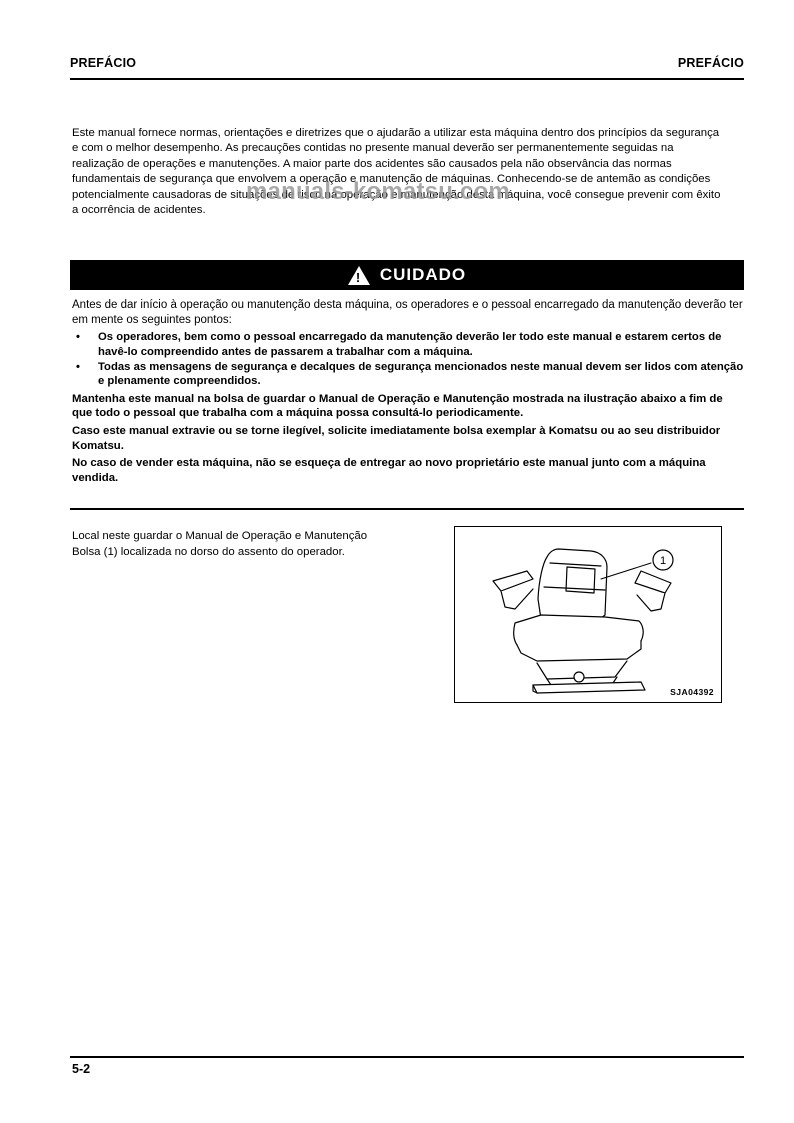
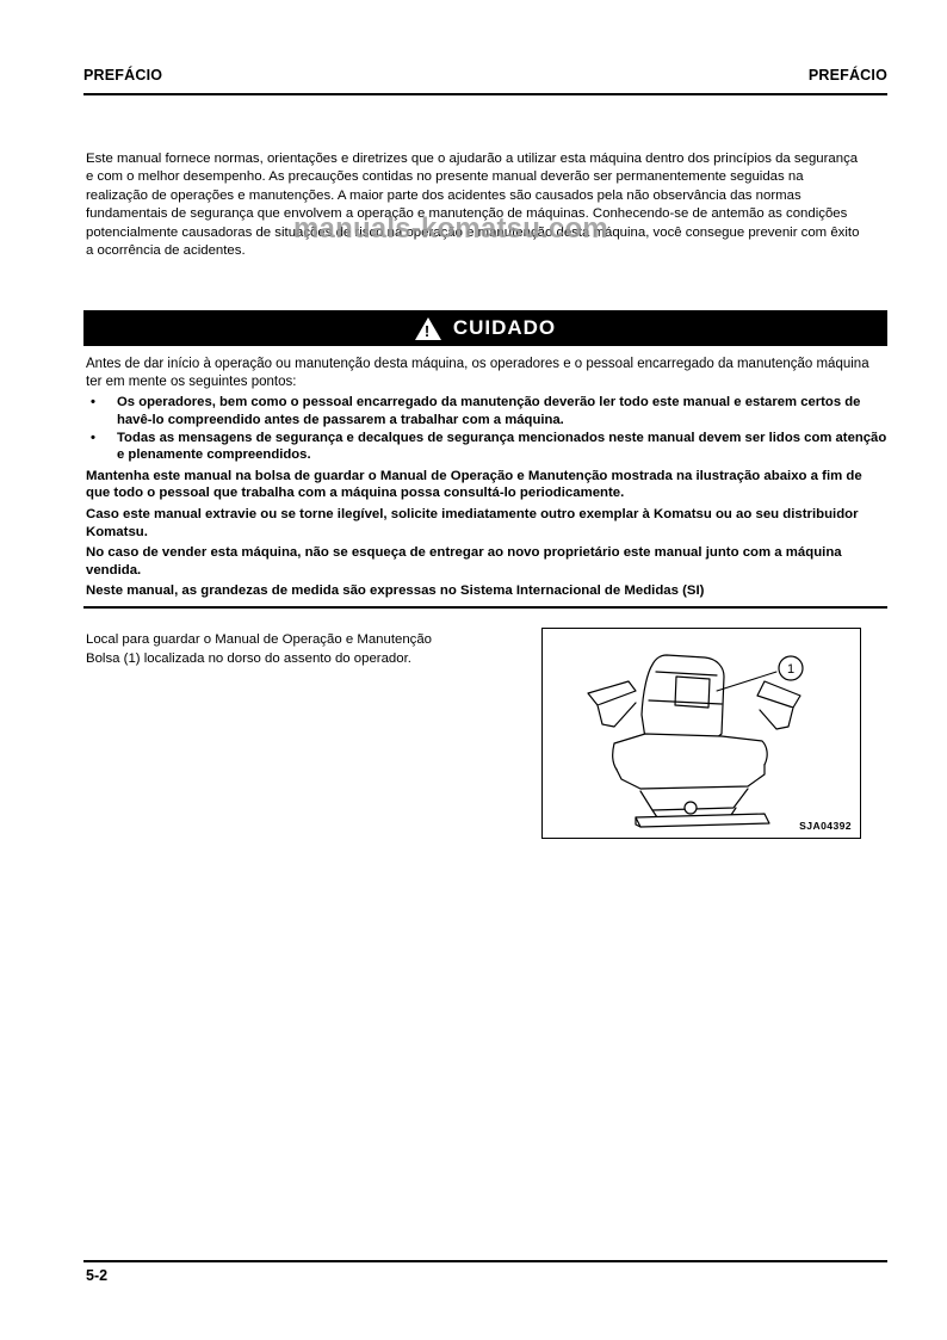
  PREFÁCIO
  PREFÁCIO
  Este manual fornece normas, orientações e diretrizes que o ajudarão a utilizar esta máquina dentro dos princípios da segurança e com o melhor desempenho. As precauções contidas no presente manual deverão ser permanentemente seguidas na realização de operações e manutenções. A maior parte dos acidentes são causados pela não observância das normas fundamentais de segurança que envolvem a operação e manutenção de máquinas. Conhecendo-se de antemão as condições potencialmente causadoras de situações de risco na operação e manutenção desta máquina, você consegue prevenir com êxito a ocorrência de acidentes.
  manuals-komatsu.com
  CUIDADO
- Antes de dar início à operação ou manutenção desta máquina, os operadores e o pessoal encarregado da manutenção deverão ter em mente os seguintes pontos:
+ Antes de dar início à operação ou manutenção desta máquina, os operadores e o pessoal encarregado da manutenção máquina ter em mente os seguintes pontos:
  Os operadores, bem como o pessoal encarregado da manutenção deverão ler todo este manual e estarem certos de havê-lo compreendido antes de passarem a trabalhar com a máquina.
  Todas as mensagens de segurança e decalques de segurança mencionados neste manual devem ser lidos com atenção e plenamente compreendidos.
  Mantenha este manual na bolsa de guardar o Manual de Operação e Manutenção mostrada na ilustração abaixo a fim de que todo o pessoal que trabalha com a máquina possa consultá-lo periodicamente.
- Caso este manual extravie ou se torne ilegível, solicite imediatamente bolsa exemplar à Komatsu ou ao seu distribuidor Komatsu.
+ Caso este manual extravie ou se torne ilegível, solicite imediatamente outro exemplar à Komatsu ou ao seu distribuidor Komatsu.
  No caso de vender esta máquina, não se esqueça de entregar ao novo proprietário este manual junto com a máquina vendida.
+ Neste manual, as grandezas de medida são expressas no Sistema Internacional de Medidas (SI)
- Local neste guardar o Manual de Operação e Manutenção
+ Local para guardar o Manual de Operação e Manutenção
  Bolsa (1) localizada no dorso do assento do operador.
  1
  SJA04392
  5-2
